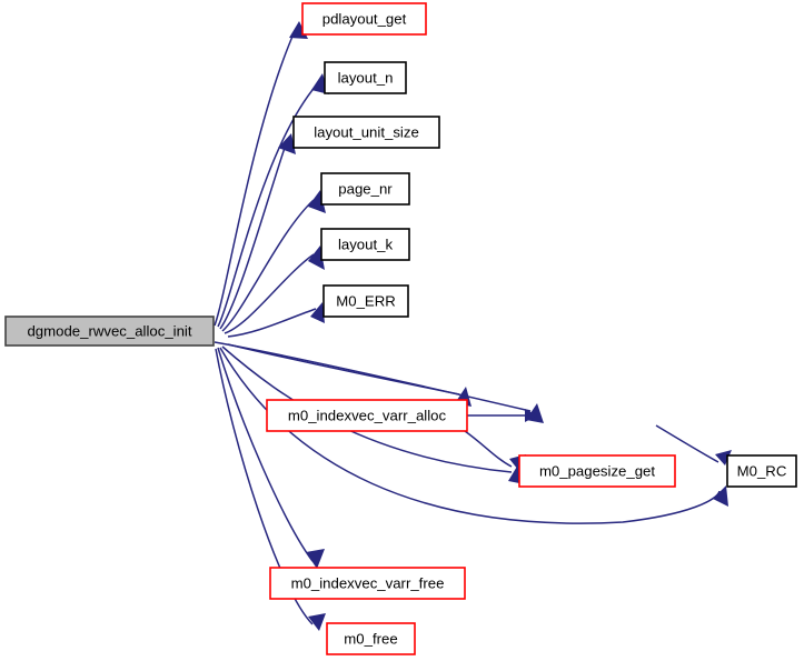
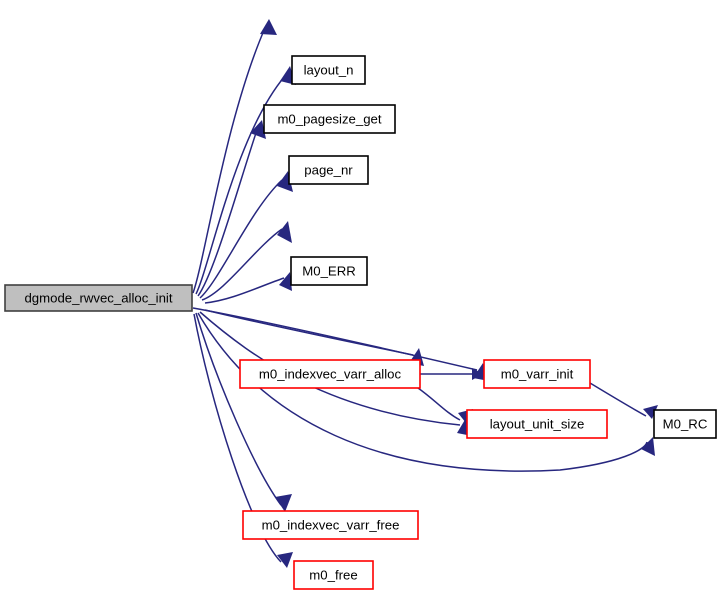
  dgmode_rwvec_alloc_init
- pdlayout_get
  layout_n
- layout_unit_size
+ m0_pagesize_get
  page_nr
- layout_k
  M0_ERR
  m0_indexvec_varr_alloc
+ m0_varr_init
- m0_pagesize_get
+ layout_unit_size
  M0_RC
  m0_indexvec_varr_free
  m0_free
